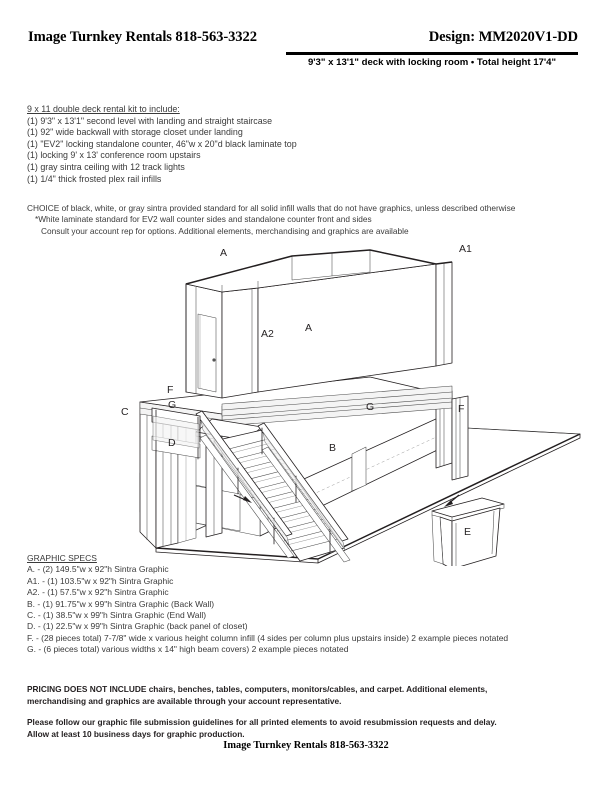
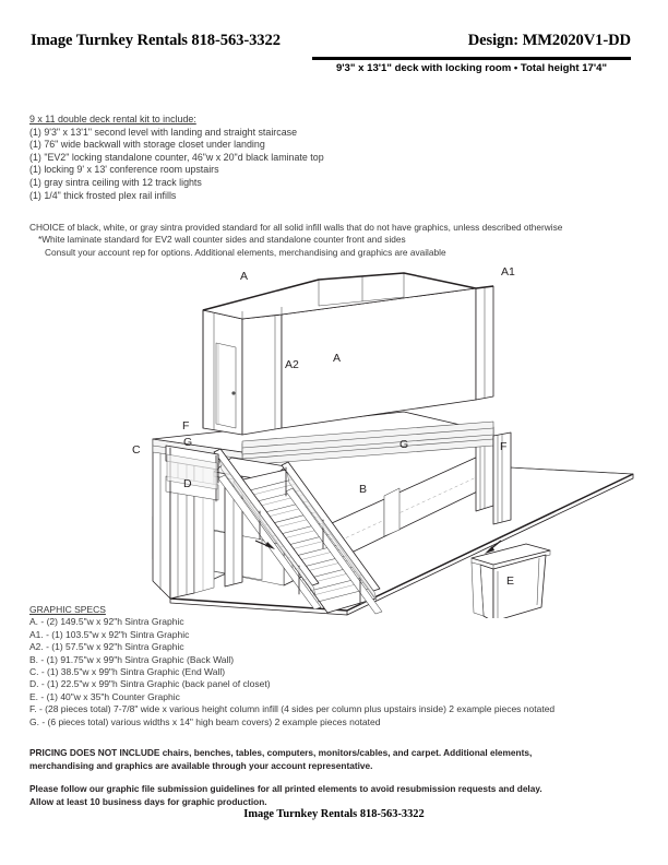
  Image Turnkey Rentals 818-563-3322
  Design: MM2020V1-DD
  9'3" x 13'1" deck with locking room • Total height 17'4"
  9 x 11 double deck rental kit to include:
  (1) 9'3" x 13'1" second level with landing and straight staircase
- (1) 92" wide backwall with storage closet under landing
+ (1) 76" wide backwall with storage closet under landing
  (1) "EV2" locking standalone counter, 46"w x 20"d black laminate top
  (1) locking 9' x 13' conference room upstairs
  (1) gray sintra ceiling with 12 track lights
  (1) 1/4" thick frosted plex rail infills
  CHOICE of black, white, or gray sintra provided standard for all solid infill walls that do not have graphics, unless described otherwise
  *White laminate standard for EV2 wall counter sides and standalone counter front and sides
  Consult your account rep for options. Additional elements, merchandising and graphics are available
  A
  A1
  A
  A2
  F
  G
  G
  F
  C
  D
  B
  E
  GRAPHIC SPECS
  A. - (2) 149.5"w x 92"h Sintra Graphic
  A1. - (1) 103.5"w x 92"h Sintra Graphic
  A2. - (1) 57.5"w x 92"h Sintra Graphic
  B. - (1) 91.75"w x 99"h Sintra Graphic (Back Wall)
  C. - (1) 38.5"w x 99"h Sintra Graphic (End Wall)
  D. - (1) 22.5"w x 99"h Sintra Graphic (back panel of closet)
+ E. - (1) 40"w x 35"h Counter Graphic
  F. - (28 pieces total) 7-7/8" wide x various height column infill (4 sides per column plus upstairs inside) 2 example pieces notated
  G. - (6 pieces total) various widths x 14" high beam covers) 2 example pieces notated
  PRICING DOES NOT INCLUDE chairs, benches, tables, computers, monitors/cables, and carpet. Additional elements,
  merchandising and graphics are available through your account representative.
  Please follow our graphic file submission guidelines for all printed elements to avoid resubmission requests and delay.
  Allow at least 10 business days for graphic production.
  Image Turnkey Rentals 818-563-3322
